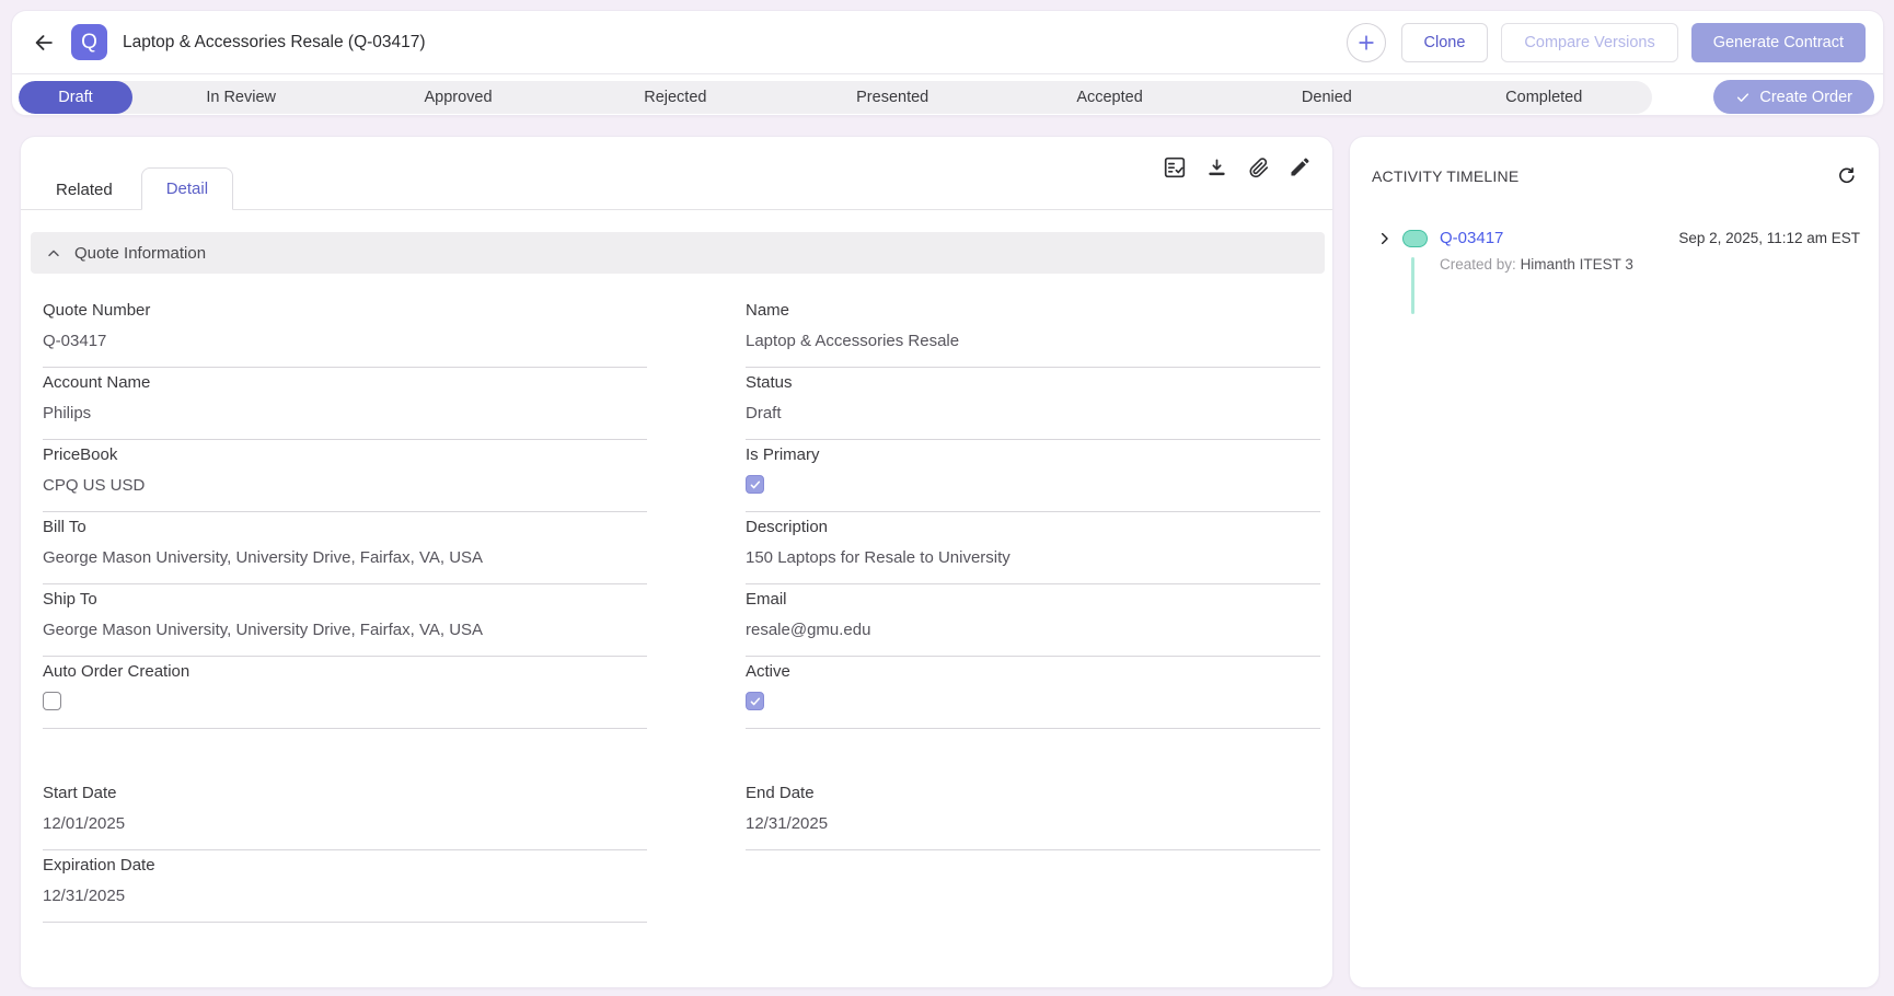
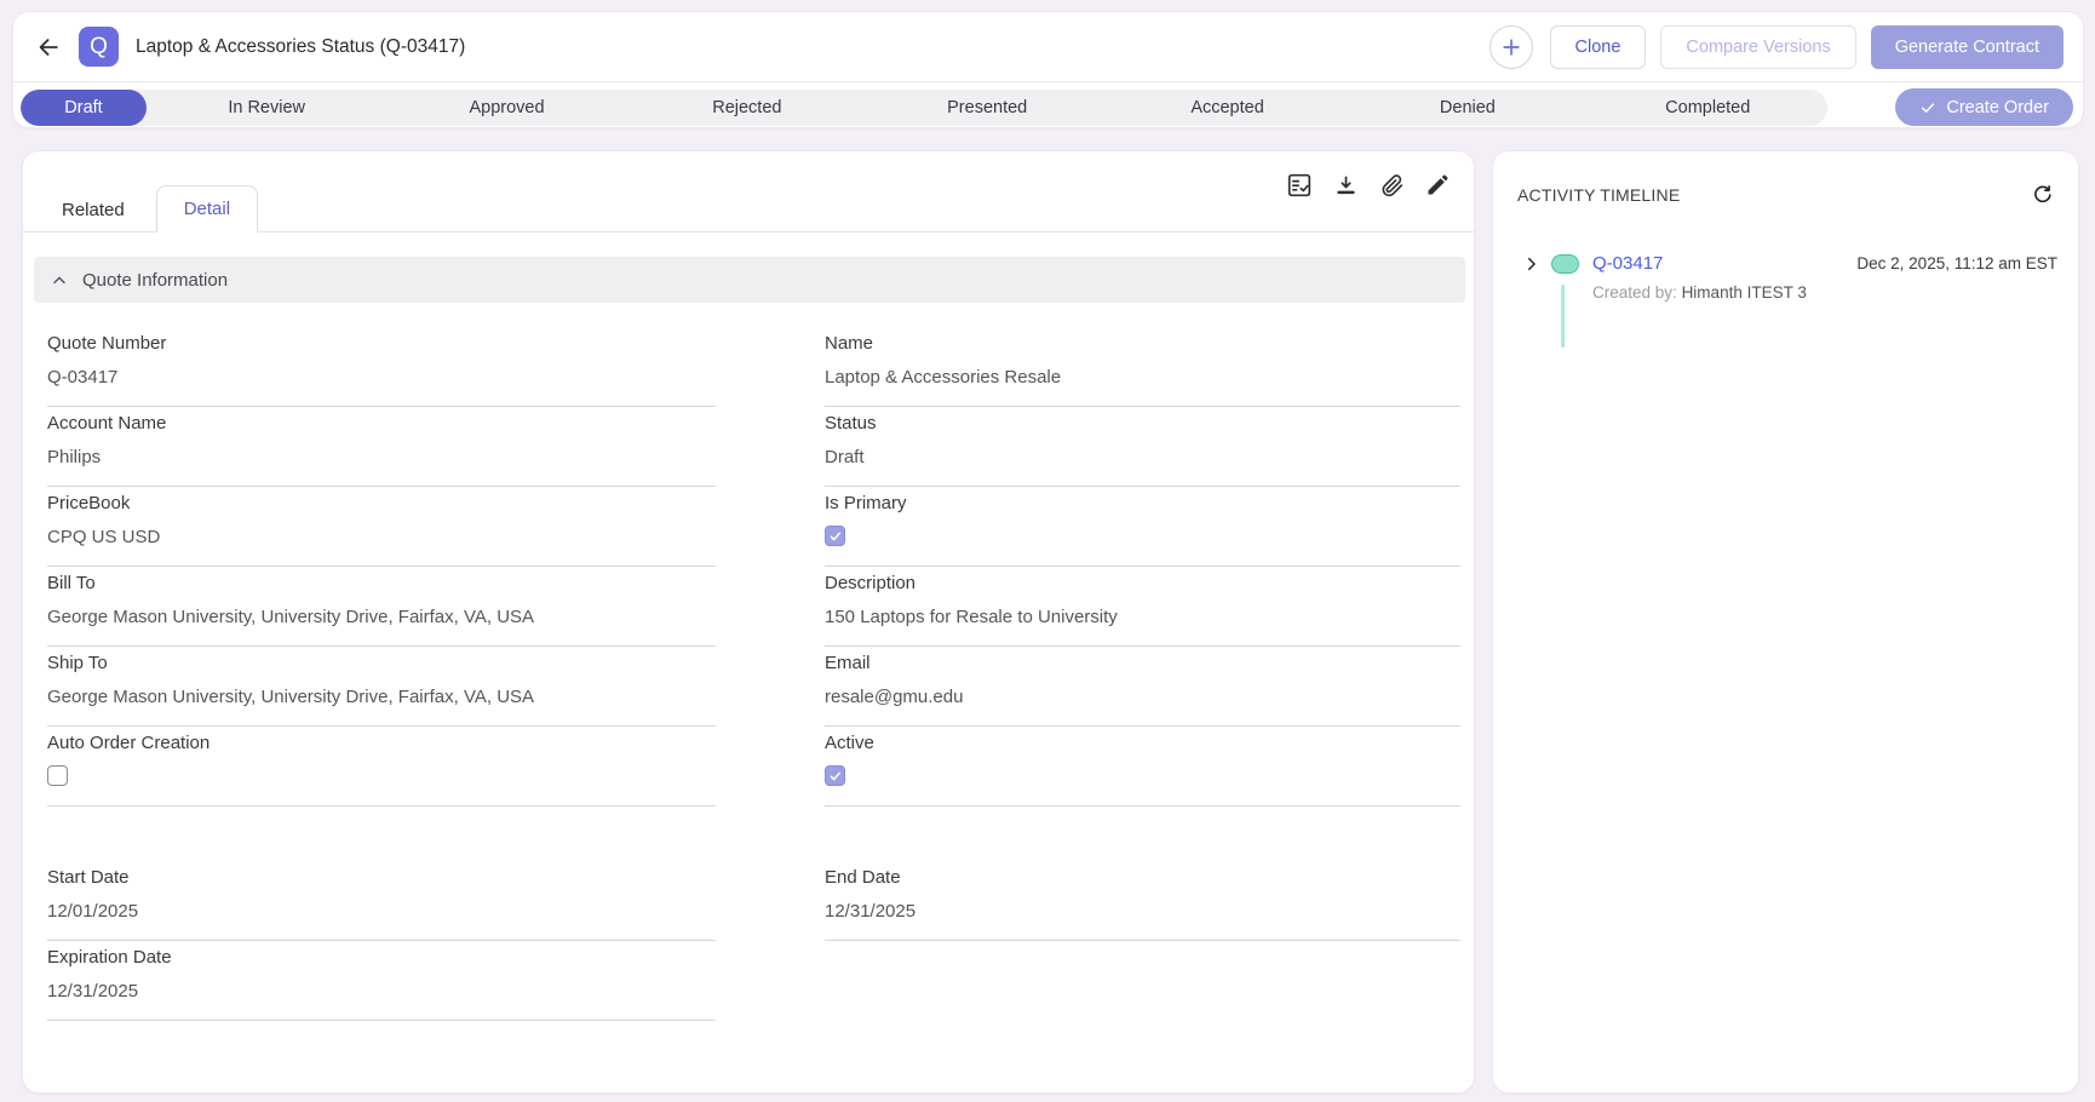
  Q
- Laptop & Accessories Resale (Q-03417)
+ Laptop & Accessories Status (Q-03417)
  Clone
  Compare Versions
  Generate Contract
  Draft
  In Review
  Approved
  Rejected
  Presented
  Accepted
  Denied
  Completed
  Create Order
  Related
  Detail
  Quote Information
  Quote Number
  Q-03417
  Account Name
  Philips
  PriceBook
  CPQ US USD
  Bill To
  George Mason University, University Drive, Fairfax, VA, USA
  Ship To
  George Mason University, University Drive, Fairfax, VA, USA
  Auto Order Creation
  Name
  Laptop & Accessories Resale
  Status
  Draft
  Is Primary
  Description
  150 Laptops for Resale to University
  Email
  resale@gmu.edu
  Active
  Start Date
  12/01/2025
  Expiration Date
  12/31/2025
  End Date
  12/31/2025
  ACTIVITY TIMELINE
  Q-03417
- Sep 2, 2025, 11:12 am EST
+ Dec 2, 2025, 11:12 am EST
  Created by: Himanth ITEST 3
